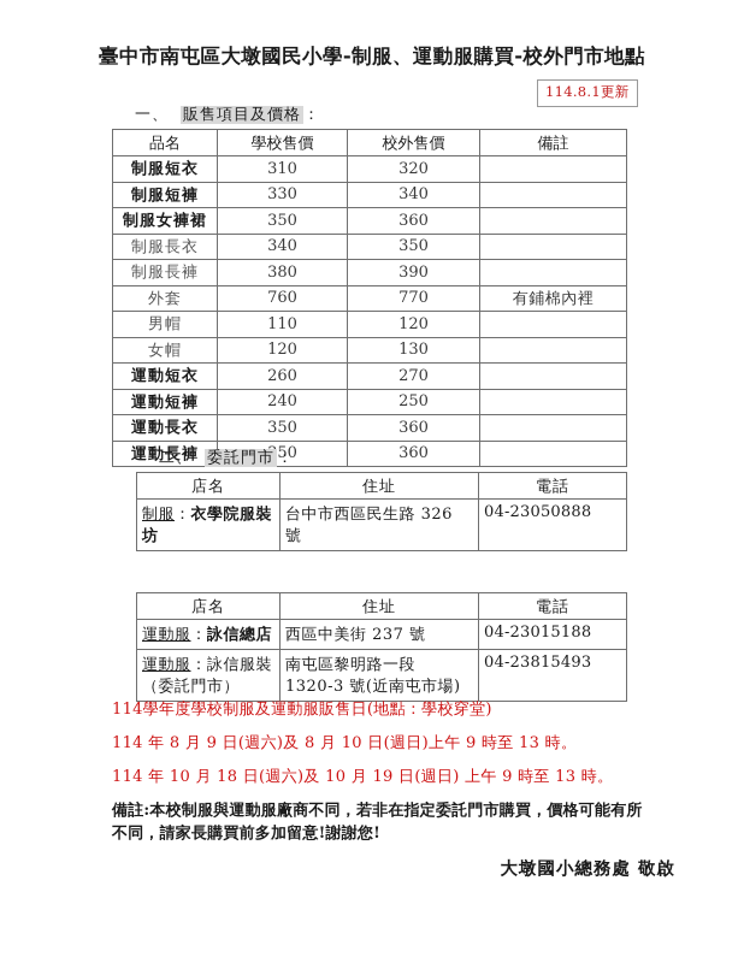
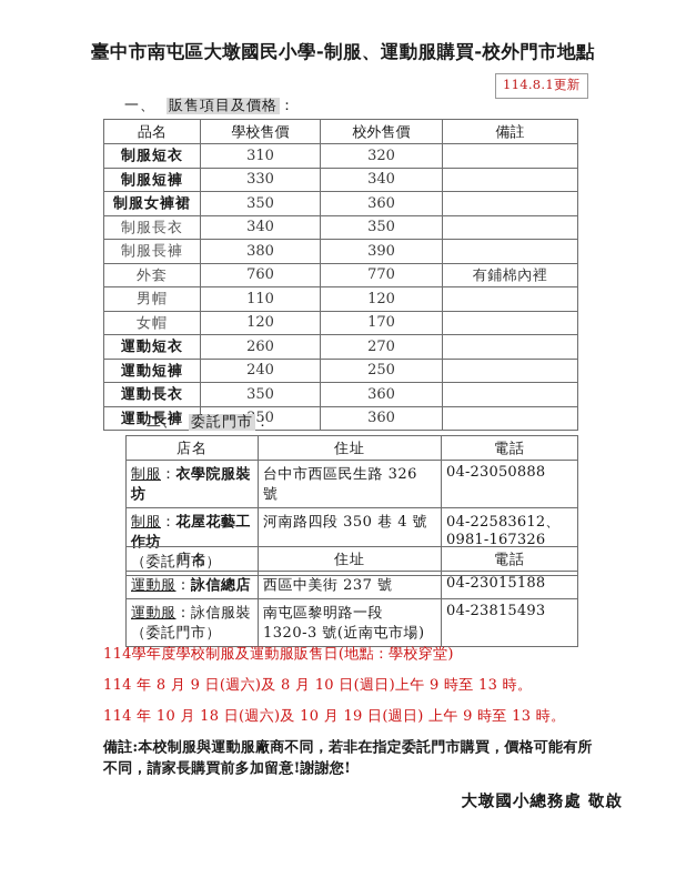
  臺中市南屯區大墩國民小學-制服、運動服購買-校外門市地點
  114.8.1更新
  一、 販售項目及價格 ：
  品名	學校售價	校外售價	備註
  制服短衣	310	320
  制服短褲	330	340
  制服女褲裙	350	360
  制服長衣	340	350
  制服長褲	380	390
  外套	760	770	有鋪棉內裡
  男帽	110	120
- 女帽	120	130
+ 女帽	120	170
  運動短衣	260	270
  運動短褲	240	250
  運動長衣	350	360
  運動長褲	50	360
  二、 委託門市 ：
  店名	住址	電話
  制服：衣學院服裝坊	台中市西區民生路 326 號	04-23050888
+ 制服：花屋花藝工作坊（委託門市）	河南路四段 350 巷 4 號	04-22583612、0981-167326
  店名	住址	電話
  運動服：詠信總店	西區中美街 237 號	04-23015188
  運動服：詠信服裝（委託門市）	南屯區黎明路一段1320-3 號(近南屯市場)	04-23815493
  114學年度學校制服及運動服販售日(地點：學校穿堂)
  114 年 8 月 9 日(週六)及 8 月 10 日(週日)上午 9 時至 13 時。
  114 年 10 月 18 日(週六)及 10 月 19 日(週日) 上午 9 時至 13 時。
  備註:本校制服與運動服廠商不同，若非在指定委託門市購買，價格可能有所不同，請家長購買前多加留意!謝謝您!
  大墩國小總務處 敬啟
